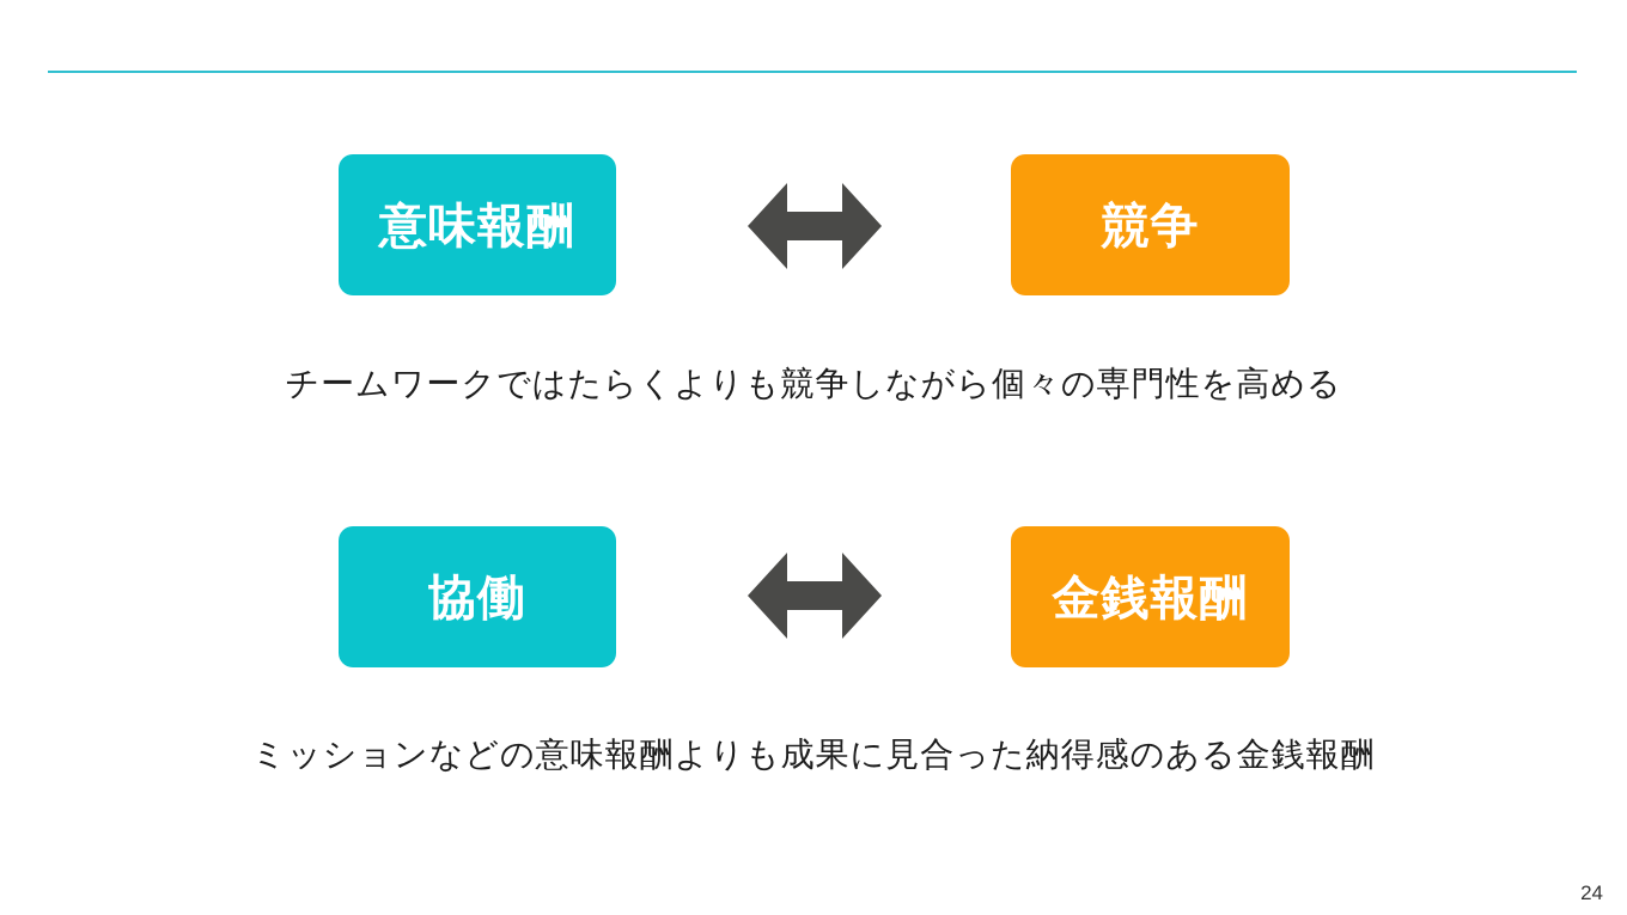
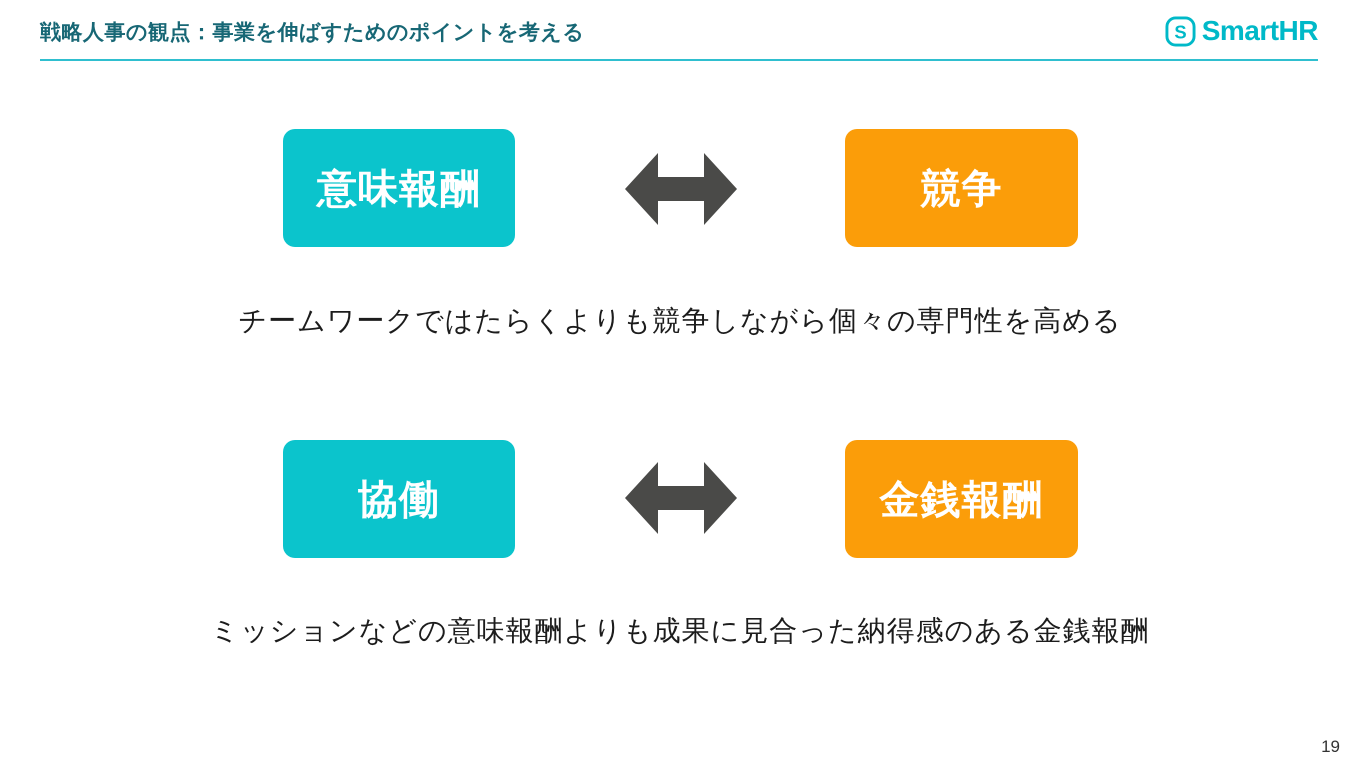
+ 戦略人事の観点：事業を伸ばすためのポイントを考える
+ S
+ SmartHR
  意味報酬
  競争
  チームワークではたらくよりも競争しながら個々の専門性を高める
  協働
  金銭報酬
  ミッションなどの意味報酬よりも成果に見合った納得感のある金銭報酬
- 24
+ 19
